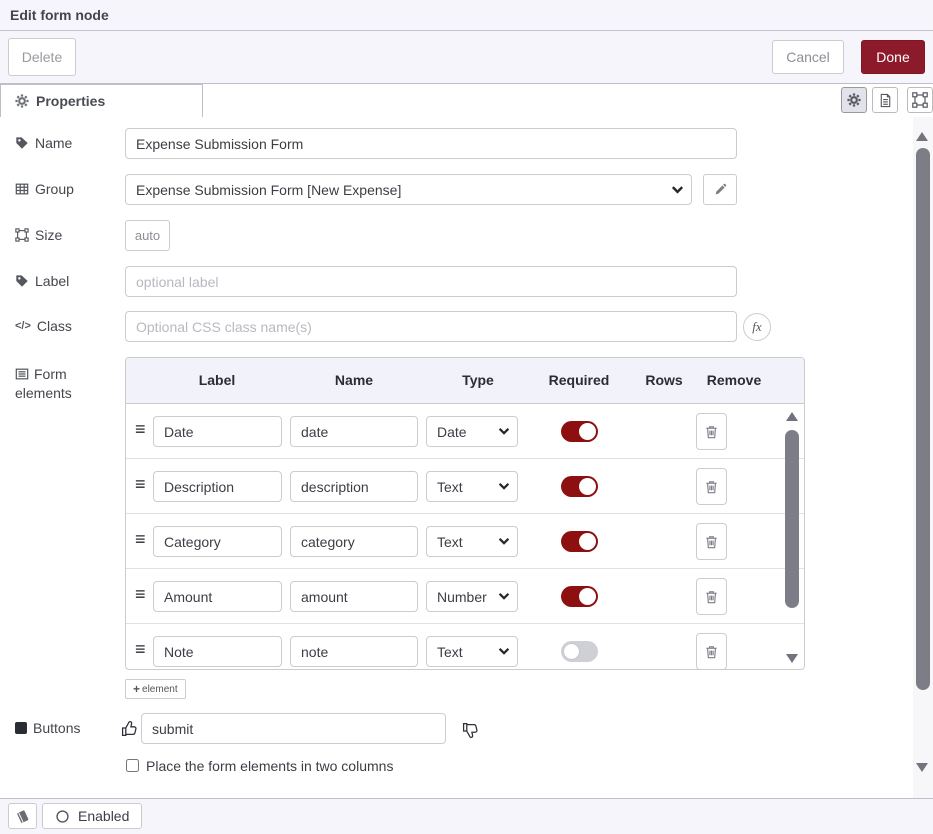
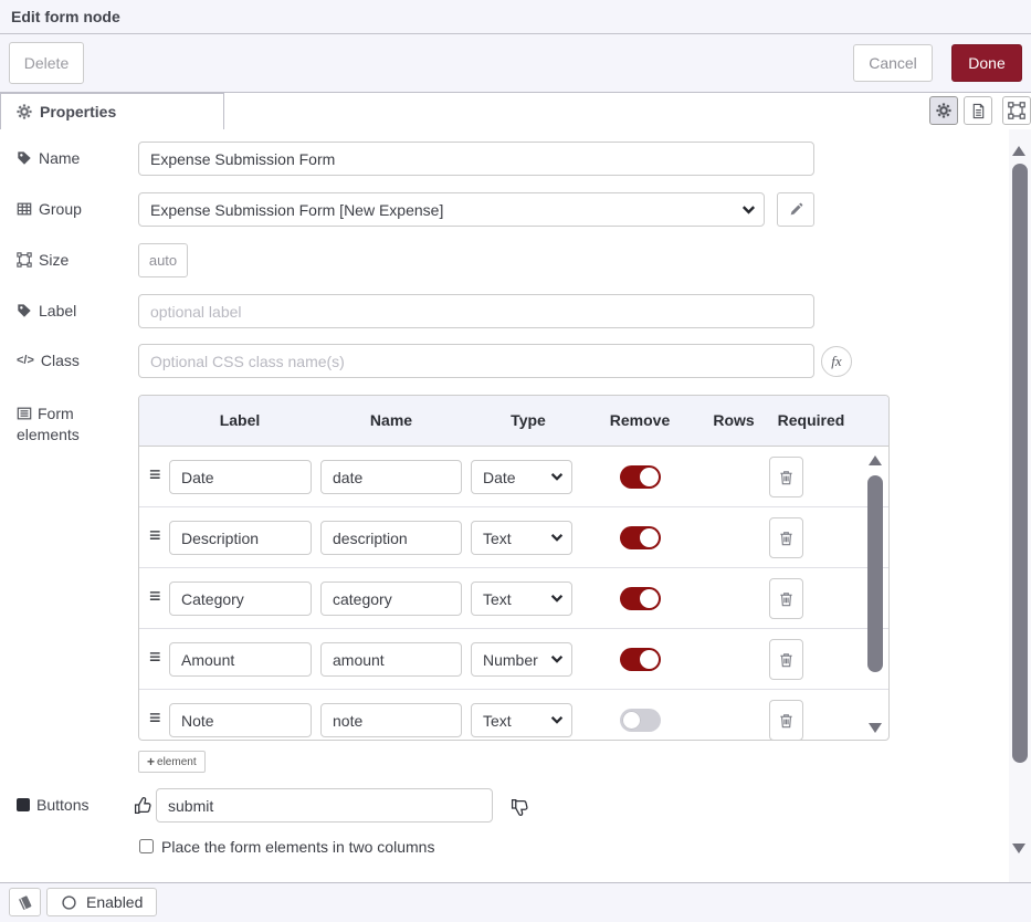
  Edit form node
  Delete
  Cancel
  Done
  Properties
  Name
  Expense Submission Form
  Group
  Expense Submission Form [New Expense]
  Size
  auto
  Label
  optional label
  </>
  Class
  Optional CSS class name(s)
  fx
  Form elements
  Label
  Name
  Type
- Required
+ Remove
  Rows
- Remove
+ Required
  ≡
  Date
  date
  Date
  ≡
  Description
  description
  Text
  ≡
  Category
  category
  Text
  ≡
  Amount
  amount
  Number
  ≡
  Note
  note
  Text
  +
  element
  Buttons
  submit
  Place the form elements in two columns
  Enabled
